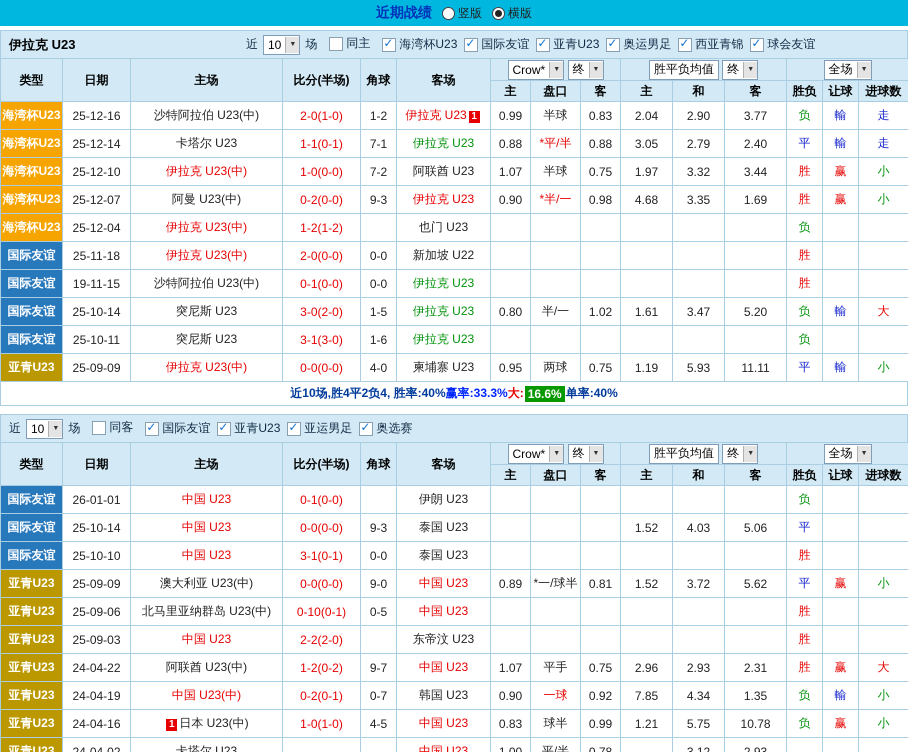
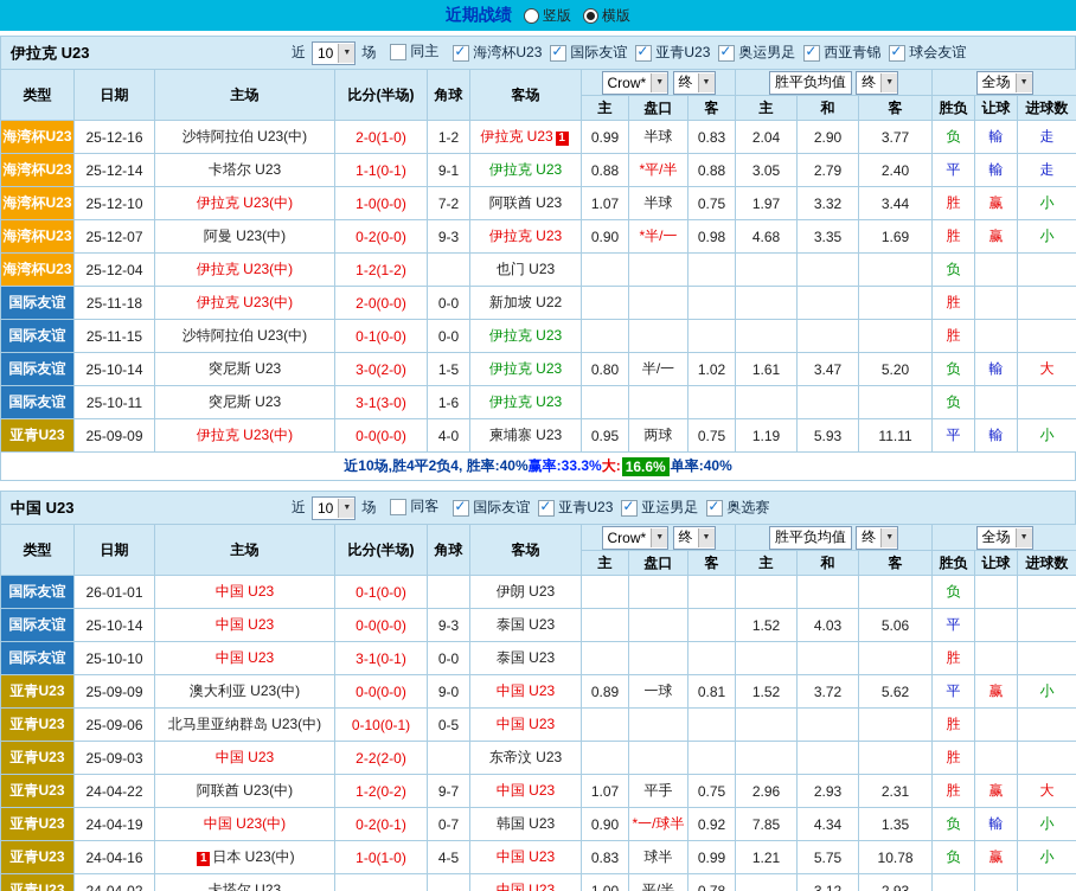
  近期战绩
  竖版
  横版
  伊拉克 U23
  近
  10
  场
  同主
  海湾杯U23
  国际友谊
  亚青U23
  奥运男足
  西亚青锦
  球会友谊
  类型	日期	主场	比分(半场)	角球	客场	Crow* 终	胜平负均值 终	全场
  主	盘口	客	主	和	客	胜负	让球	进球数
  海湾杯U23	25-12-16	沙特阿拉伯 U23(中)	2-0(1-0)	1-2	伊拉克 U23 1	0.99	半球	0.83	2.04	2.90	3.77	负	輸	走
- 海湾杯U23	25-12-14	卡塔尔 U23	1-1(0-1)	7-1	伊拉克 U23	0.88	*平/半	0.88	3.05	2.79	2.40	平	輸	走
+ 海湾杯U23	25-12-14	卡塔尔 U23	1-1(0-1)	9-1	伊拉克 U23	0.88	*平/半	0.88	3.05	2.79	2.40	平	輸	走
  海湾杯U23	25-12-10	伊拉克 U23(中)	1-0(0-0)	7-2	阿联酋 U23	1.07	半球	0.75	1.97	3.32	3.44	胜	赢	小
  海湾杯U23	25-12-07	阿曼 U23(中)	0-2(0-0)	9-3	伊拉克 U23	0.90	*半/一	0.98	4.68	3.35	1.69	胜	赢	小
  海湾杯U23	25-12-04	伊拉克 U23(中)	1-2(1-2)		也门 U23							负
  国际友谊	25-11-18	伊拉克 U23(中)	2-0(0-0)	0-0	新加坡 U22							胜
- 国际友谊	19-11-15	沙特阿拉伯 U23(中)	0-1(0-0)	0-0	伊拉克 U23							胜
+ 国际友谊	25-11-15	沙特阿拉伯 U23(中)	0-1(0-0)	0-0	伊拉克 U23							胜
  国际友谊	25-10-14	突尼斯 U23	3-0(2-0)	1-5	伊拉克 U23	0.80	半/一	1.02	1.61	3.47	5.20	负	輸	大
  国际友谊	25-10-11	突尼斯 U23	3-1(3-0)	1-6	伊拉克 U23							负
  亚青U23	25-09-09	伊拉克 U23(中)	0-0(0-0)	4-0	柬埔寨 U23	0.95	两球	0.75	1.19	5.93	11.11	平	輸	小
  近10场,胜4平2负4, 胜率:40%
  赢率:33.3%
  大:
  16.6%
  单率:40%
+ 中国 U23
  近
  10
  场
  同客
  国际友谊
  亚青U23
  亚运男足
  奥选赛
  类型	日期	主场	比分(半场)	角球	客场	Crow* 终	胜平负均值 终	全场
  主	盘口	客	主	和	客	胜负	让球	进球数
  国际友谊	26-01-01	中国 U23	0-1(0-0)		伊朗 U23							负
  国际友谊	25-10-14	中国 U23	0-0(0-0)	9-3	泰国 U23				1.52	4.03	5.06	平
  国际友谊	25-10-10	中国 U23	3-1(0-1)	0-0	泰国 U23							胜
- 亚青U23	25-09-09	澳大利亚 U23(中)	0-0(0-0)	9-0	中国 U23	0.89	*一/球半	0.81	1.52	3.72	5.62	平	赢	小
+ 亚青U23	25-09-09	澳大利亚 U23(中)	0-0(0-0)	9-0	中国 U23	0.89	一球	0.81	1.52	3.72	5.62	平	赢	小
  亚青U23	25-09-06	北马里亚纳群岛 U23(中)	0-10(0-1)	0-5	中国 U23							胜
  亚青U23	25-09-03	中国 U23	2-2(2-0)		东帝汶 U23							胜
  亚青U23	24-04-22	阿联酋 U23(中)	1-2(0-2)	9-7	中国 U23	1.07	平手	0.75	2.96	2.93	2.31	胜	赢	大
- 亚青U23	24-04-19	中国 U23(中)	0-2(0-1)	0-7	韩国 U23	0.90	一球	0.92	7.85	4.34	1.35	负	輸	小
+ 亚青U23	24-04-19	中国 U23(中)	0-2(0-1)	0-7	韩国 U23	0.90	*一/球半	0.92	7.85	4.34	1.35	负	輸	小
  亚青U23	24-04-16	1 日本 U23(中)	1-0(1-0)	4-5	中国 U23	0.83	球半	0.99	1.21	5.75	10.78	负	赢	小
